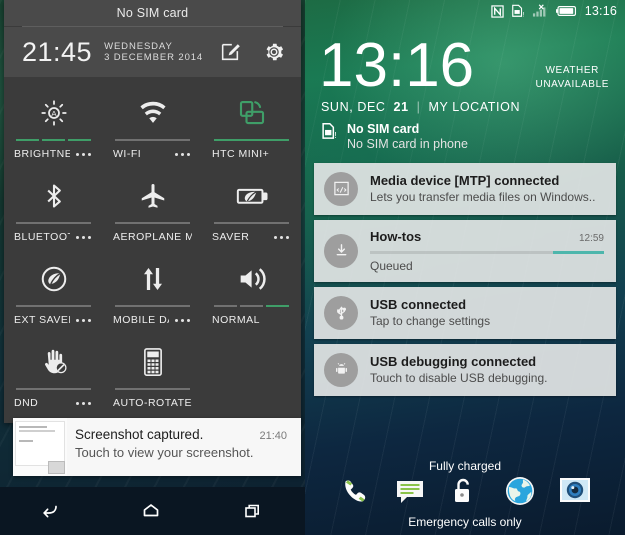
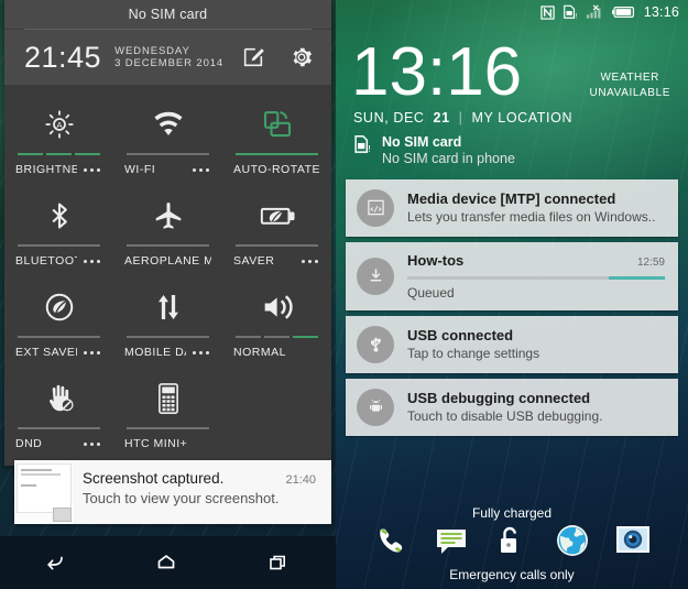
  No SIM card
  21:45
  WEDNESDAY
  3 DECEMBER 2014
  A
  BRIGHTNE
  WI-FI
- HTC MINI+
+ AUTO-ROTATE
  BLUETOO
  AEROPLANE M
  SAVER
  EXT SAVE
  MOBILE D
  NORMAL
  DND
- AUTO-ROTATE
+ HTC MINI+
  Screenshot captured.
  21:40
  Touch to view your screenshot.
  13:16
  13:16
  WEATHER
  UNAVAILABLE
  SUN, DEC
  21
  |
  MY LOCATION
  !
  No SIM card
  No SIM card in phone
  Media device [MTP] connected
  Lets you transfer media files on Windows..
  How-tos
  12:59
  Queued
  USB connected
  Tap to change settings
  USB debugging connected
  Touch to disable USB debugging.
  Fully charged
  Emergency calls only
